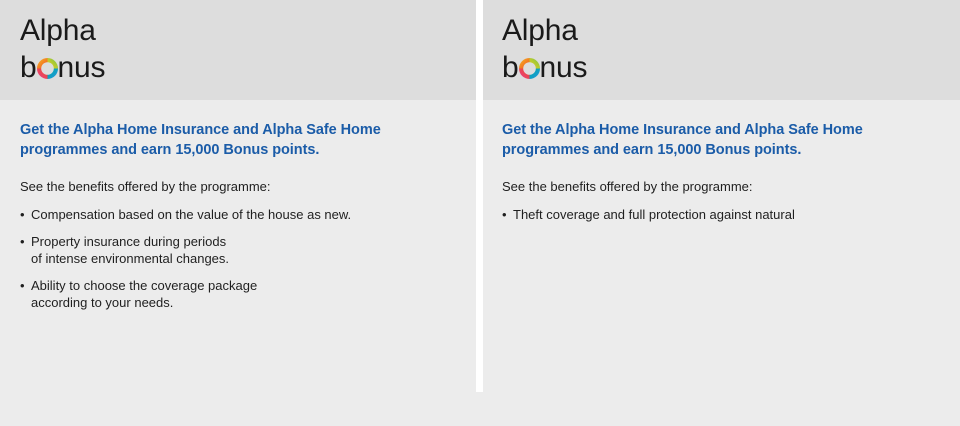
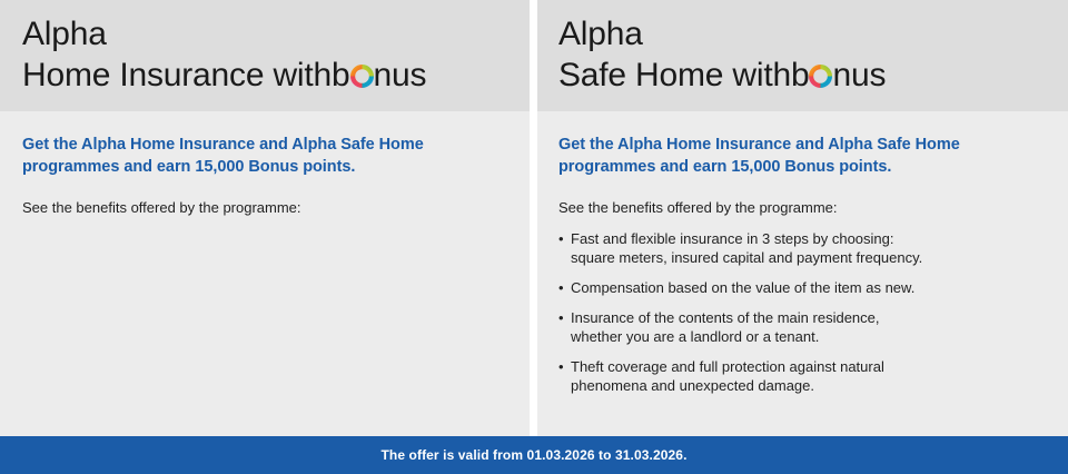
  Alpha
+ Home Insurance with
  b
  nus
  Get the Alpha Home Insurance and Alpha Safe Home programmes and earn 15,000 Bonus points.
  See the benefits offered by the programme:
- Compensation based on the value of the house as new.
- Property insurance during periods
- of intense environmental changes.
- Ability to choose the coverage package
- according to your needs.
  Alpha
+ Safe Home with
  b
  nus
  Get the Alpha Home Insurance and Alpha Safe Home programmes and earn 15,000 Bonus points.
  See the benefits offered by the programme:
+ Fast and flexible insurance in 3 steps by choosing:
+ square meters, insured capital and payment frequency.
+ Compensation based on the value of the item as new.
+ Insurance of the contents of the main residence,
+ whether you are a landlord or a tenant.
  Theft coverage and full protection against natural
+ phenomena and unexpected damage.
+ The offer is valid from 01.03.2026 to 31.03.2026.
